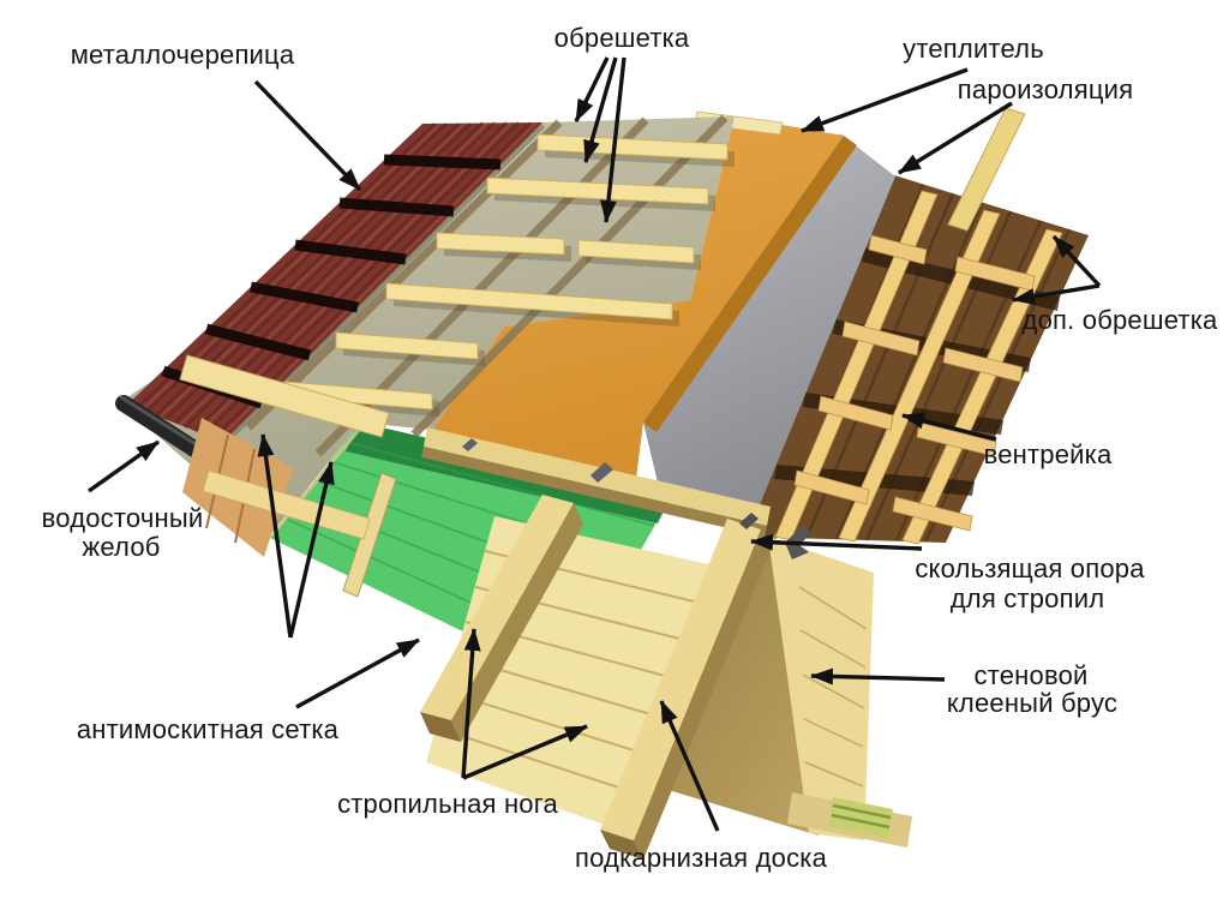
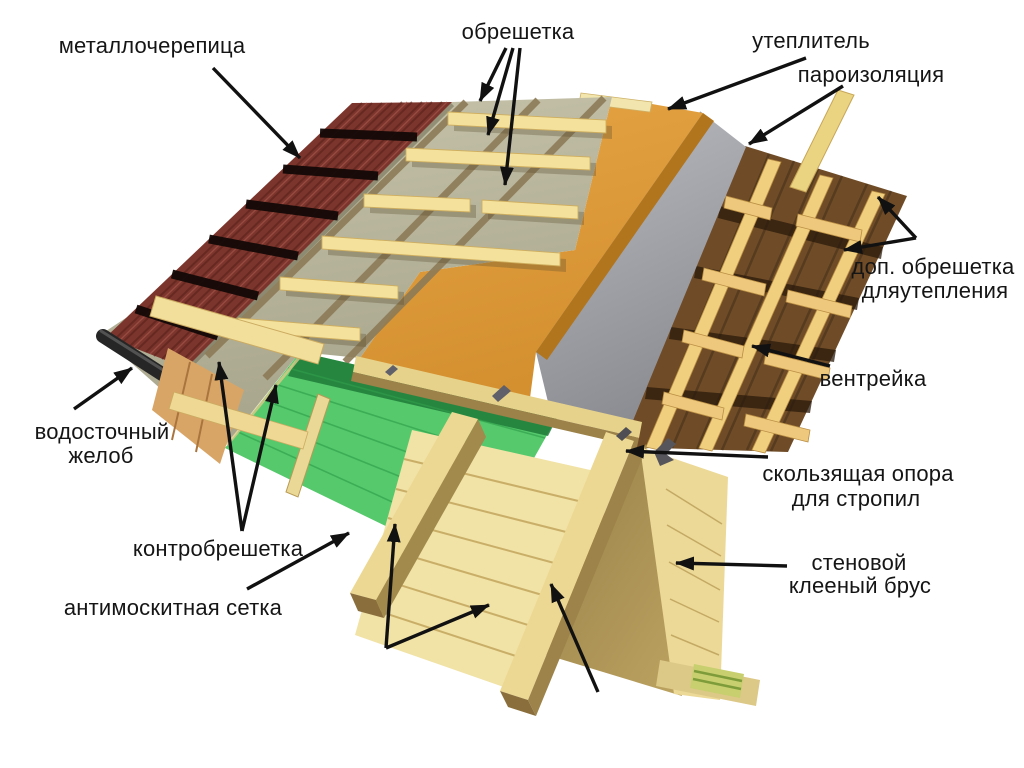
  металлочерепица
  обрешетка
  утеплитель
  пароизоляция
  доп. обрешетка
+ дляутепления
  вентрейка
  скользящая опора
  для стропил
  стеновой
  клееный брус
  водосточный
  желоб
+ контробрешетка
  антимоскитная сетка
- стропильная нога
- подкарнизная доска
